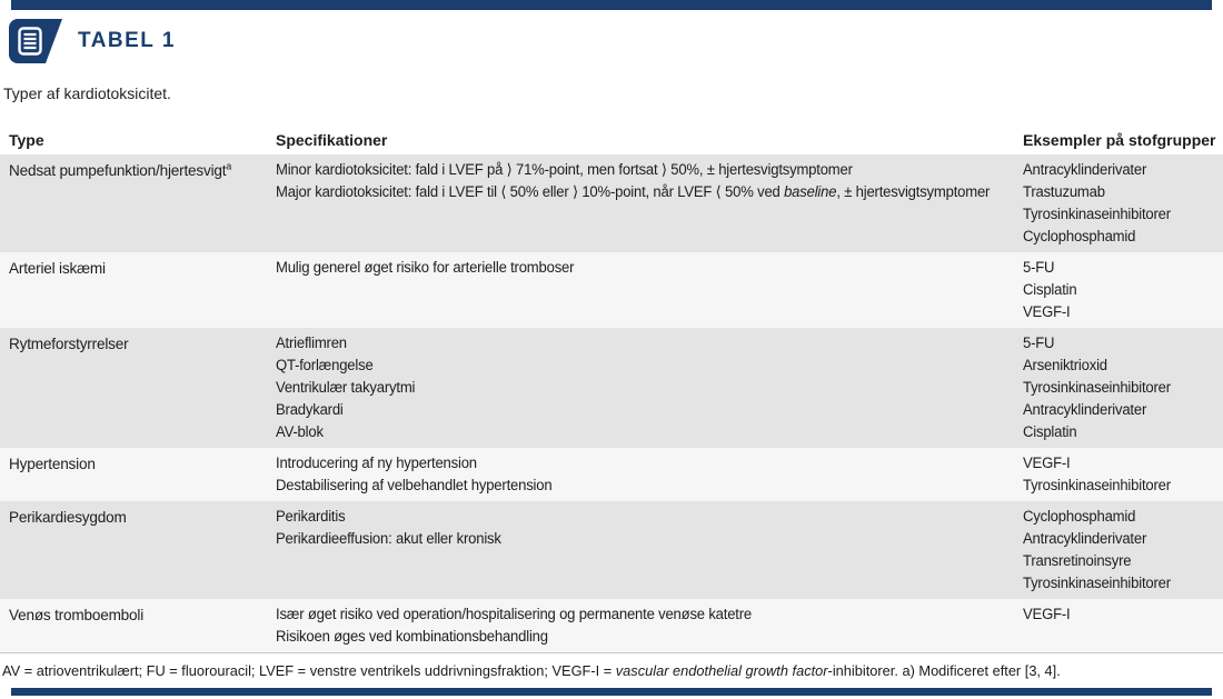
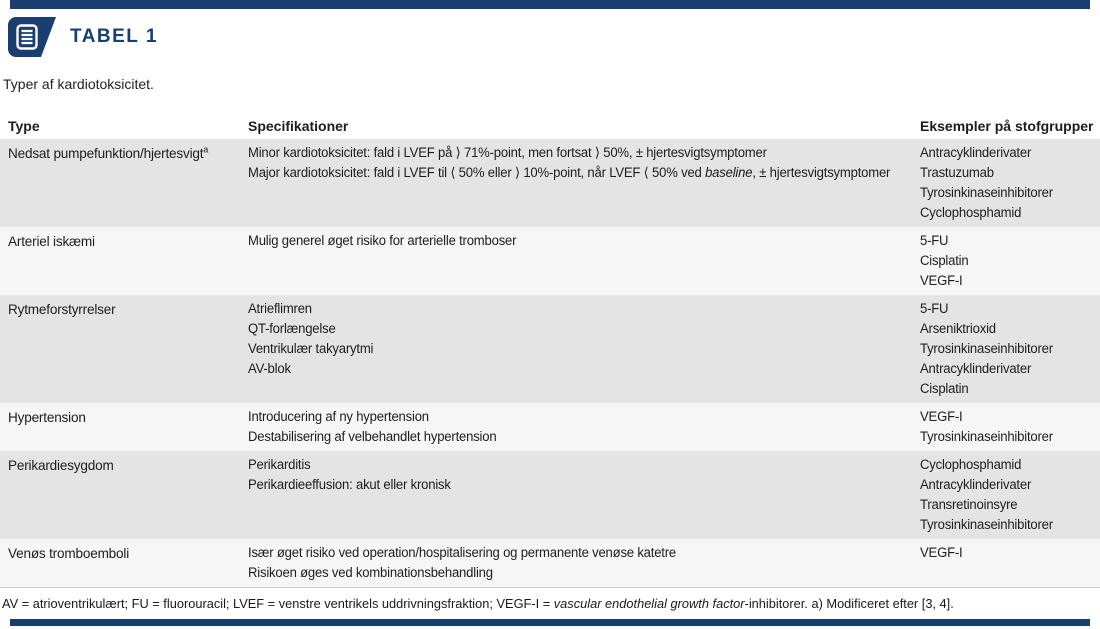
  TABEL 1
  Typer af kardiotoksicitet.
  Type
  Specifikationer
  Eksempler på stofgrupper
  Nedsat pumpefunktion/hjertesvigta
  Minor kardiotoksicitet: fald i LVEF på ⟩ 71%-point, men fortsat ⟩ 50%, ± hjertesvigtsymptomer
  Major kardiotoksicitet: fald i LVEF til ⟨ 50% eller ⟩ 10%-point, når LVEF ⟨ 50% ved baseline, ± hjertesvigtsymptomer
  Antracyklinderivater
  Trastuzumab
  Tyrosinkinaseinhibitorer
  Cyclophosphamid
  Arteriel iskæmi
  Mulig generel øget risiko for arterielle tromboser
  5-FU
  Cisplatin
  VEGF-I
  Rytmeforstyrrelser
  Atrieflimren
  QT-forlængelse
  Ventrikulær takyarytmi
- Bradykardi
  AV-blok
  5-FU
  Arseniktrioxid
  Tyrosinkinaseinhibitorer
  Antracyklinderivater
  Cisplatin
  Hypertension
  Introducering af ny hypertension
  Destabilisering af velbehandlet hypertension
  VEGF-I
  Tyrosinkinaseinhibitorer
  Perikardiesygdom
  Perikarditis
  Perikardieeffusion: akut eller kronisk
  Cyclophosphamid
  Antracyklinderivater
  Transretinoinsyre
  Tyrosinkinaseinhibitorer
  Venøs tromboemboli
  Især øget risiko ved operation/hospitalisering og permanente venøse katetre
  Risikoen øges ved kombinationsbehandling
  VEGF-I
  AV = atrioventrikulært; FU = fluorouracil; LVEF = venstre ventrikels uddrivningsfraktion; VEGF-I = vascular endothelial growth factor-inhibitorer. a) Modificeret efter [3, 4].
